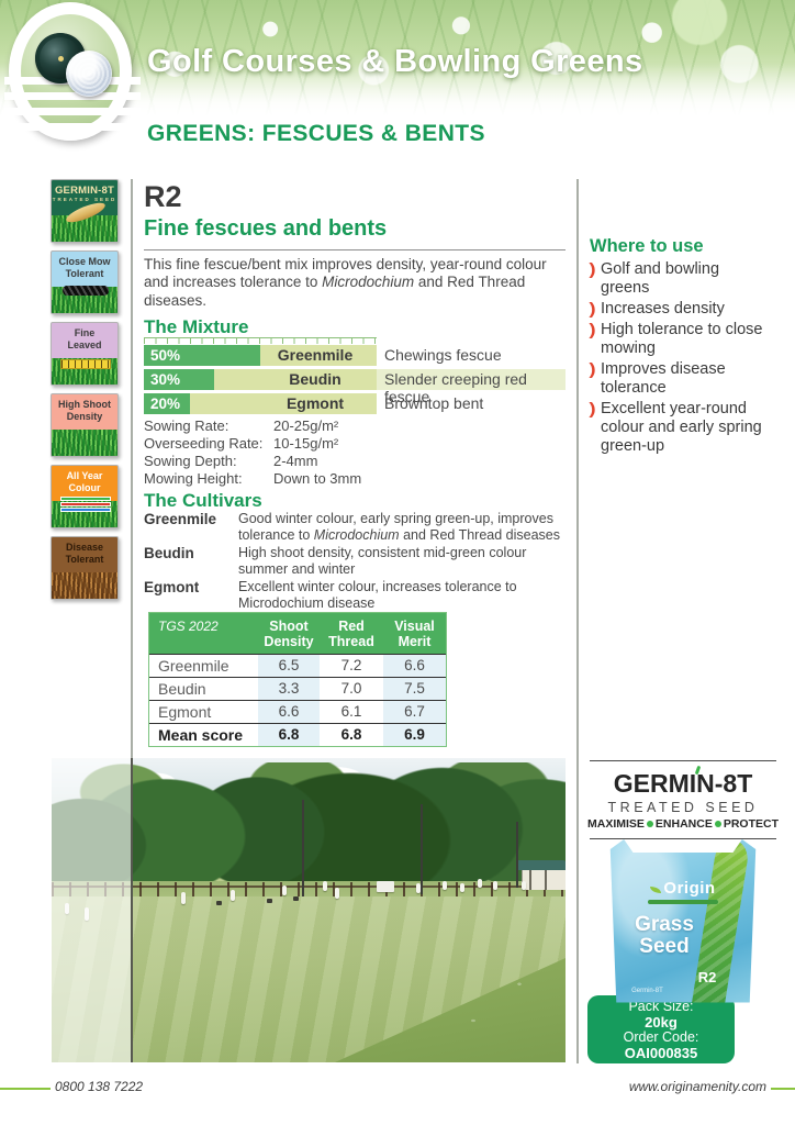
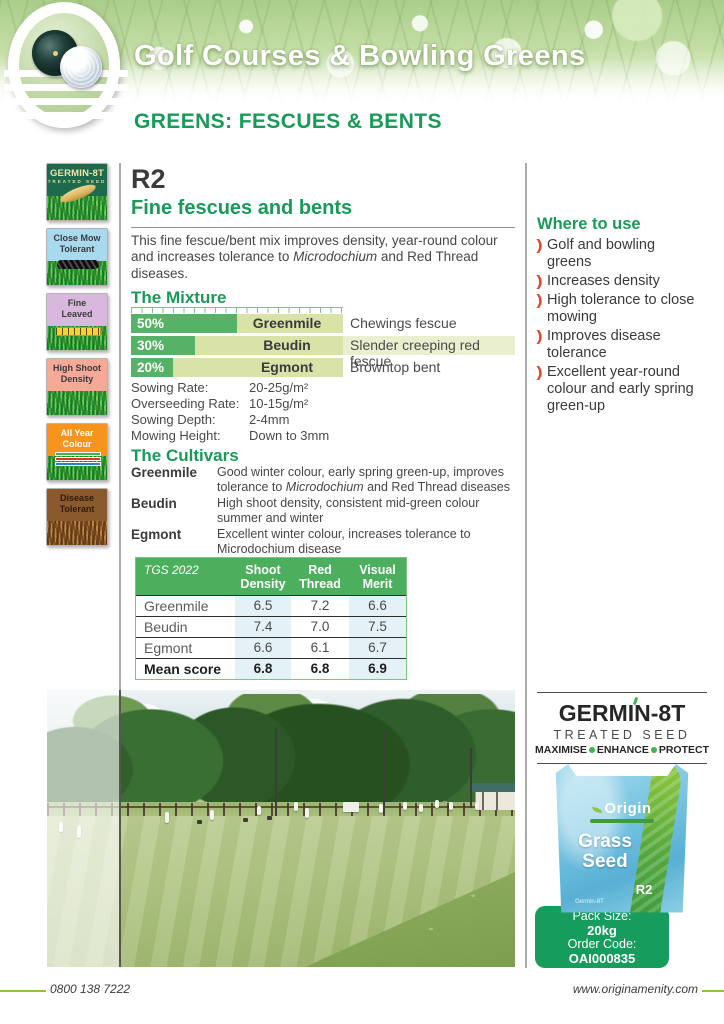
  Golf Courses & Bowling Greens
  GREENS: FESCUES & BENTS
  GERMIN-8T
  Close Mow
  Tolerant
  Fine
  Leaved
  High Shoot
  Density
  All Year
  Colour
  Disease
  Tolerant
  R2
  Fine fescues and bents
  This fine fescue/bent mix improves density, year-round colour and increases tolerance to Microdochium and Red Thread diseases.
  The Mixture
  50%
  Greenmile
  Chewings fescue
  30%
  Beudin
  Slender creeping red fescue
  20%
  Egmont
  Browntop bent
  Sowing Rate:
  20-25g/m²
  Overseeding Rate:
  10-15g/m²
  Sowing Depth:
  2-4mm
  Mowing Height:
  Down to 3mm
  The Cultivars
  Greenmile
  Good winter colour, early spring green-up, improves tolerance to Microdochium and Red Thread diseases
  Beudin
  High shoot density, consistent mid-green colour summer and winter
  Egmont
  Excellent winter colour, increases tolerance to Microdochium disease
  TGS 2022
  Shoot
  Density
  Red
  Thread
  Visual
  Merit
  Greenmile
  6.5
  7.2
  6.6
  Beudin
- 3.3
+ 7.4
  7.0
  7.5
  Egmont
  6.6
  6.1
  6.7
  Mean score
  6.8
  6.8
  6.9
  Where to use
  )
  Golf and bowling greens
  )
  Increases density
  )
  High tolerance to close mowing
  )
  Improves disease tolerance
  )
  Excellent year-round colour and early spring green-up
  GERMIN-8T
  TREATED SEED
  MAXIMISE
  ENHANCE
  PROTECT
  Origin
  Grass
  Seed
  R2
  Pack Size:
  20kg
  Order Code:
  OAI000835
  0800 138 7222
  www.originamenity.com
